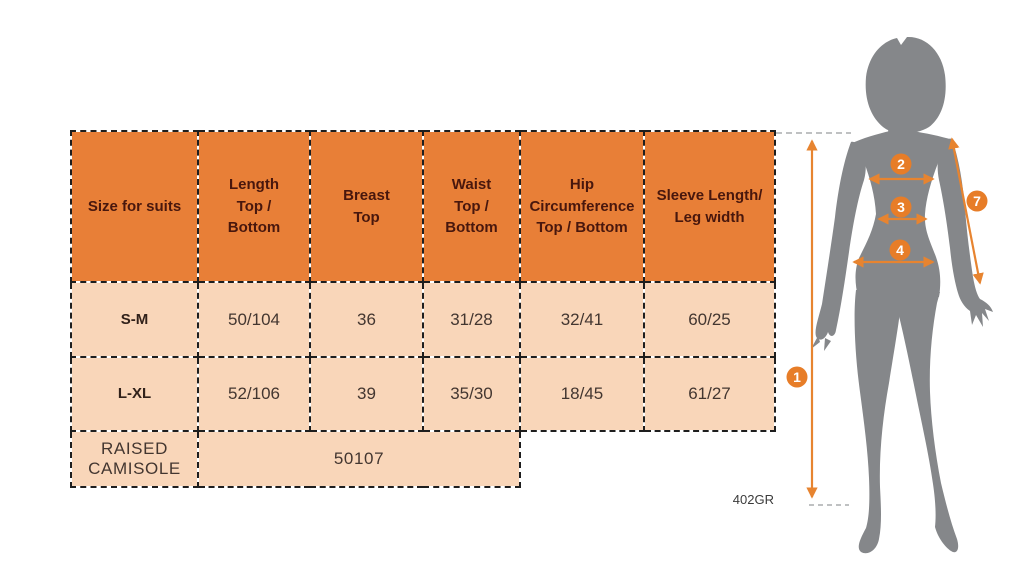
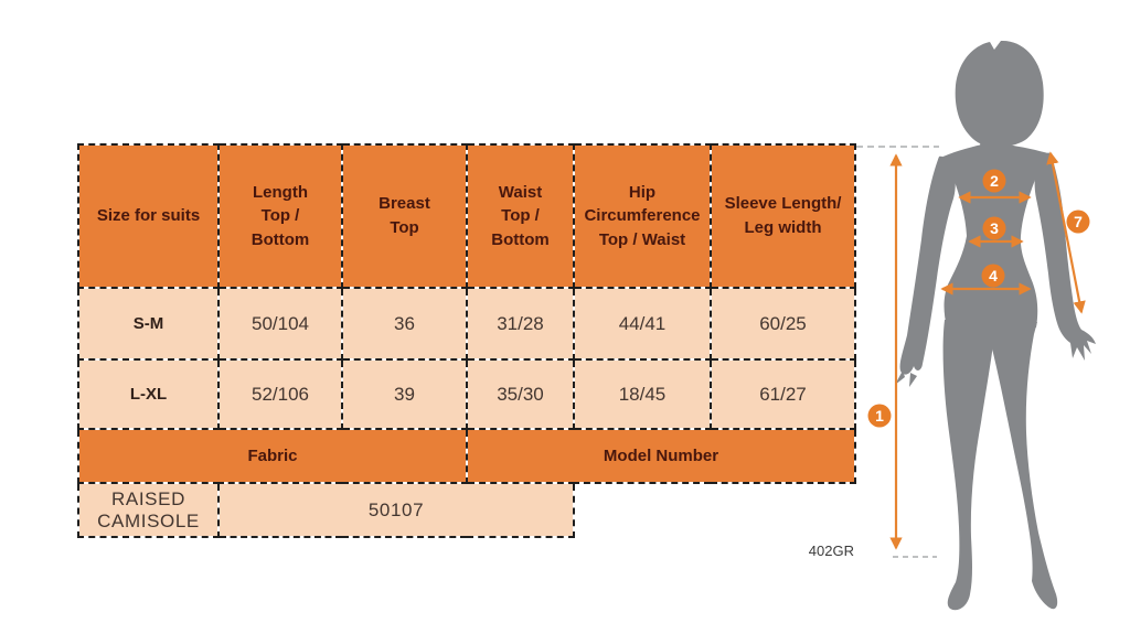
- Size for suits	Length Top / Bottom	Breast Top	Waist Top / Bottom	Hip Circumference Top / Bottom	Sleeve Length/ Leg width
+ Size for suits	Length Top / Bottom	Breast Top	Waist Top / Bottom	Hip Circumference Top / Waist	Sleeve Length/ Leg width
- S-M	50/104	36	31/28	32/41	60/25
+ S-M	50/104	36	31/28	44/41	60/25
  L-XL	52/106	39	35/30	18/45	61/27
+ Fabric	Model Number
  RAISED CAMISOLE	50107
  402GR
  1
  2
  3
  4
  7
